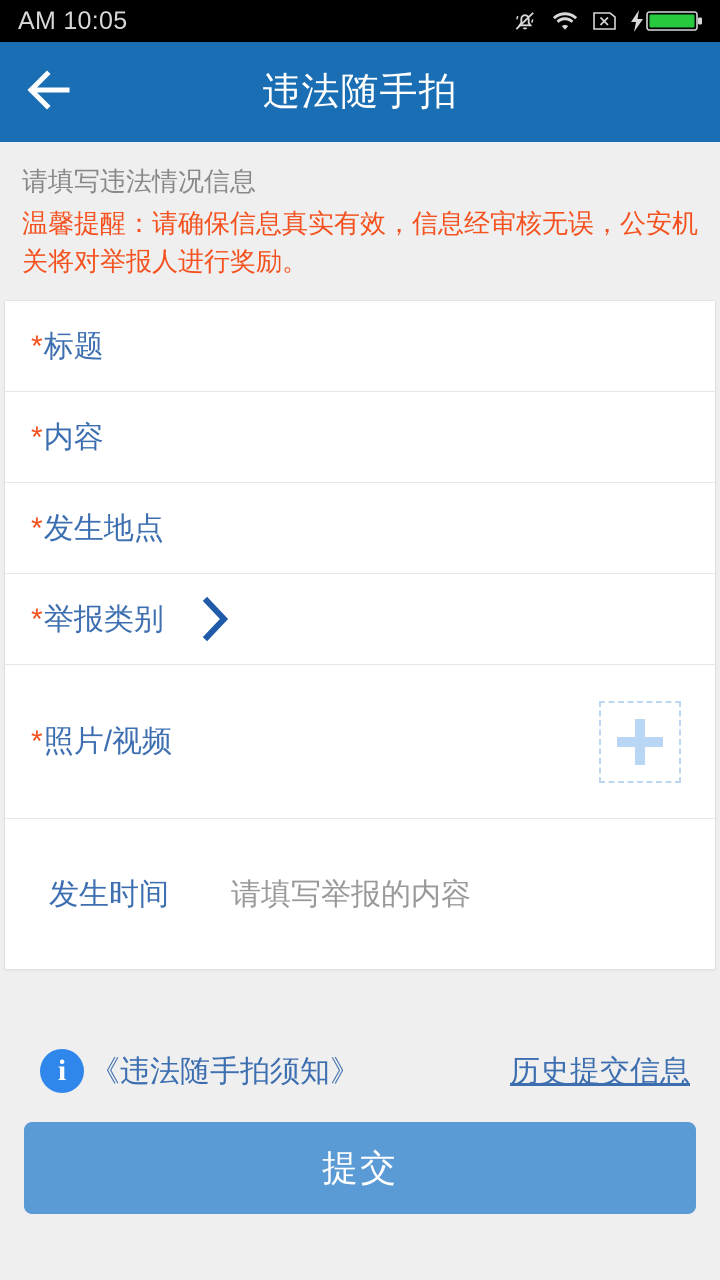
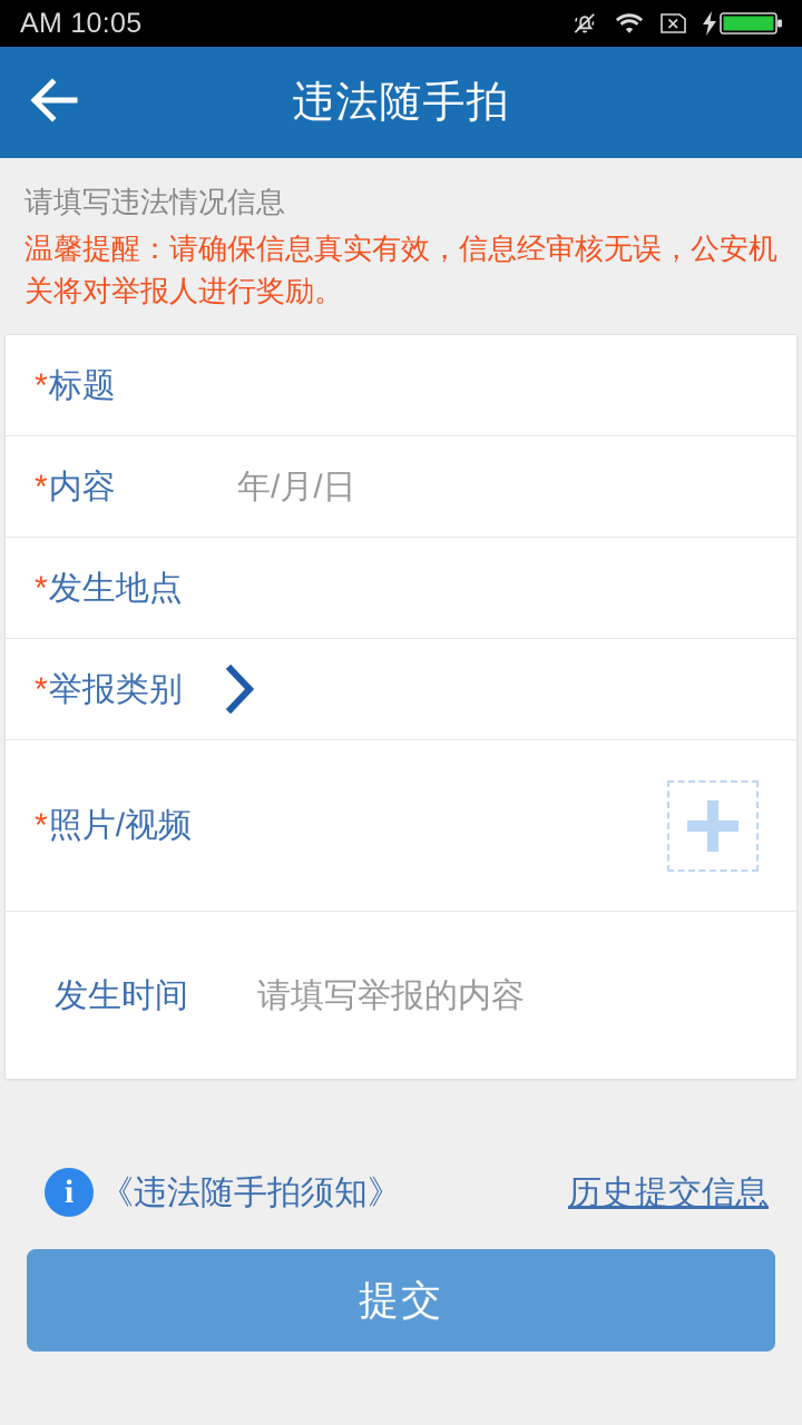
  AM 10:05
  违法随手拍
  请填写违法情况信息
  温馨提醒：请确保信息真实有效，信息经审核无误，公安机关将对举报人进行奖励。
  *标题
  *内容
+ 年/月/日
  *发生地点
  *举报类别
  *照片/视频
  发生时间
  请填写举报的内容
  i
  《违法随手拍须知》
  历史提交信息
  提交
